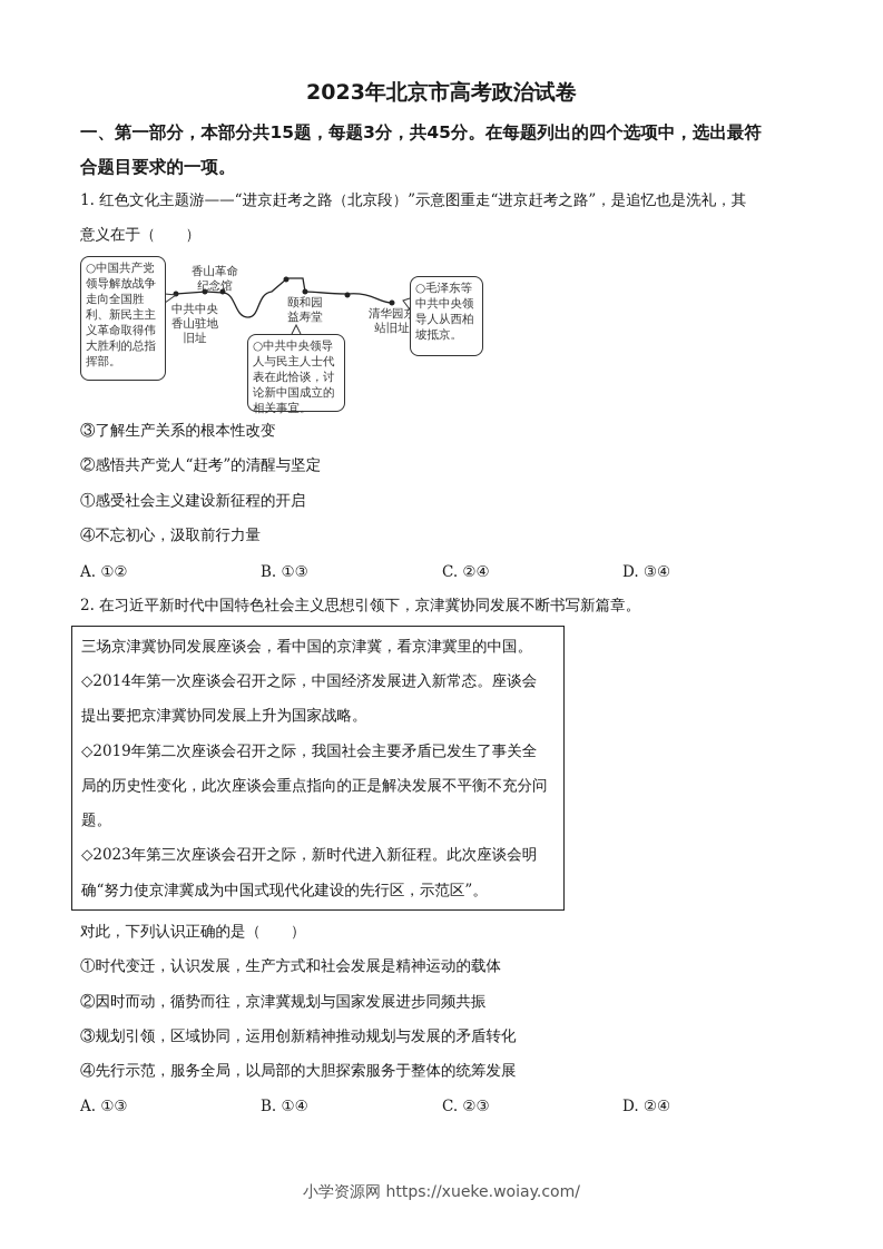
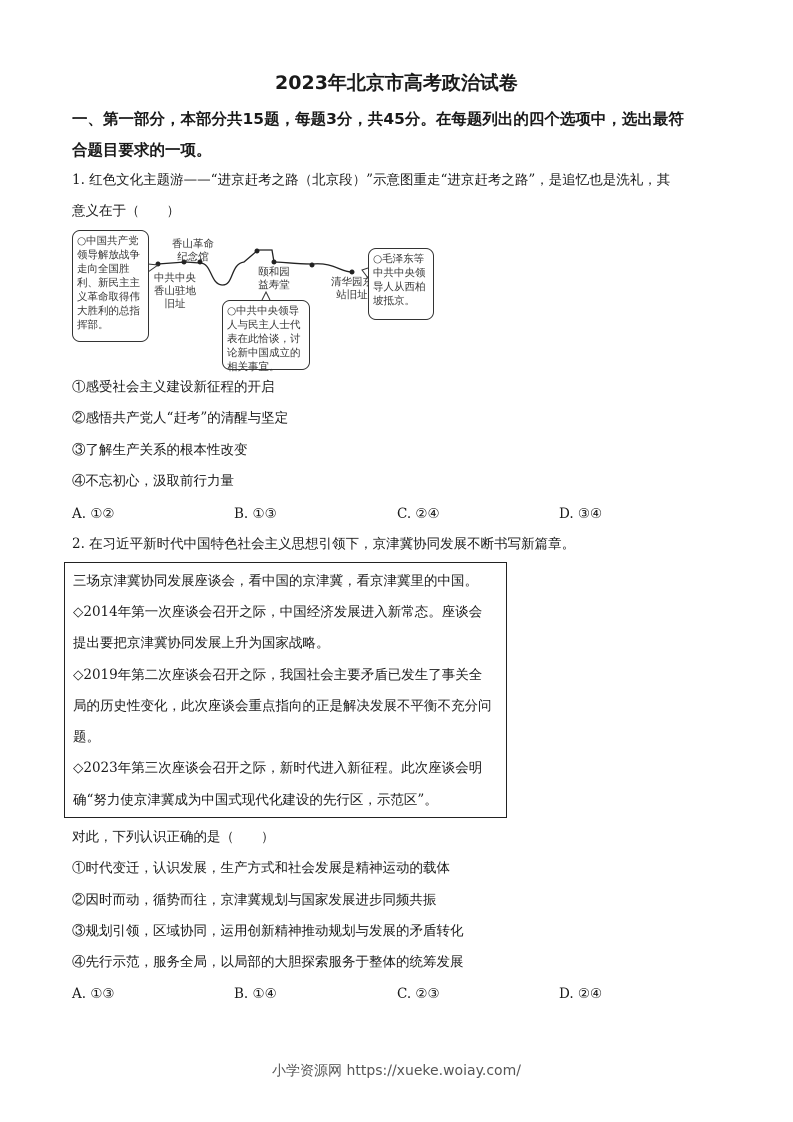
  2023年北京市高考政治试卷
  一、第一部分，本部分共15题，每题3分，共45分。在每题列出的四个选项中，选出最符
  合题目要求的一项。
  1. 红色文化主题游——“进京赶考之路（北京段）”示意图重走“进京赶考之路”，是追忆也是洗礼，其
  意义在于（ ）
  ○中国共产党领导解放战争走向全国胜利、新民主主义革命取得伟大胜利的总指挥部。
  中共中央香山驻地旧址
  香山革命纪念馆
  颐和园益寿堂
  ○中共中央领导人与民主人士代表在此恰谈，讨论新中国成立的相关事宜。
  清华园站旧址
  ○毛泽东等中共中央领导人从西柏坡抵京。
- ③了解生产关系的根本性改变
+ ①感受社会主义建设新征程的开启
  ②感悟共产党人“赶考”的清醒与坚定
- ①感受社会主义建设新征程的开启
+ ③了解生产关系的根本性改变
  ④不忘初心，汲取前行力量
  A. ①②
  B. ①③
  C. ②④
  D. ③④
  2. 在习近平新时代中国特色社会主义思想引领下，京津冀协同发展不断书写新篇章。
  三场京津冀协同发展座谈会，看中国的京津冀，看京津冀里的中国。
  ◇2014年第一次座谈会召开之际，中国经济发展进入新常态。座谈会
  提出要把京津冀协同发展上升为国家战略。
  ◇2019年第二次座谈会召开之际，我国社会主要矛盾已发生了事关全
  局的历史性变化，此次座谈会重点指向的正是解决发展不平衡不充分问
  题。
  ◇2023年第三次座谈会召开之际，新时代进入新征程。此次座谈会明
  确“努力使京津冀成为中国式现代化建设的先行区，示范区”。
  对此，下列认识正确的是（ ）
  ①时代变迁，认识发展，生产方式和社会发展是精神运动的载体
  ②因时而动，循势而往，京津冀规划与国家发展进步同频共振
  ③规划引领，区域协同，运用创新精神推动规划与发展的矛盾转化
  ④先行示范，服务全局，以局部的大胆探索服务于整体的统筹发展
  A. ①③
  B. ①④
  C. ②③
  D. ②④
  小学资源网 https://xueke.woiay.com/
